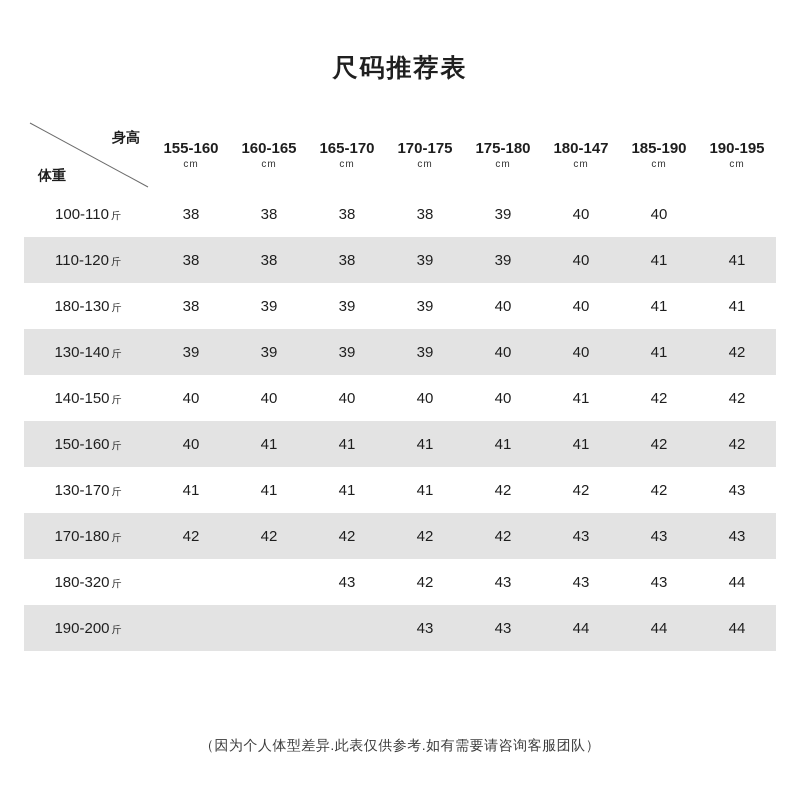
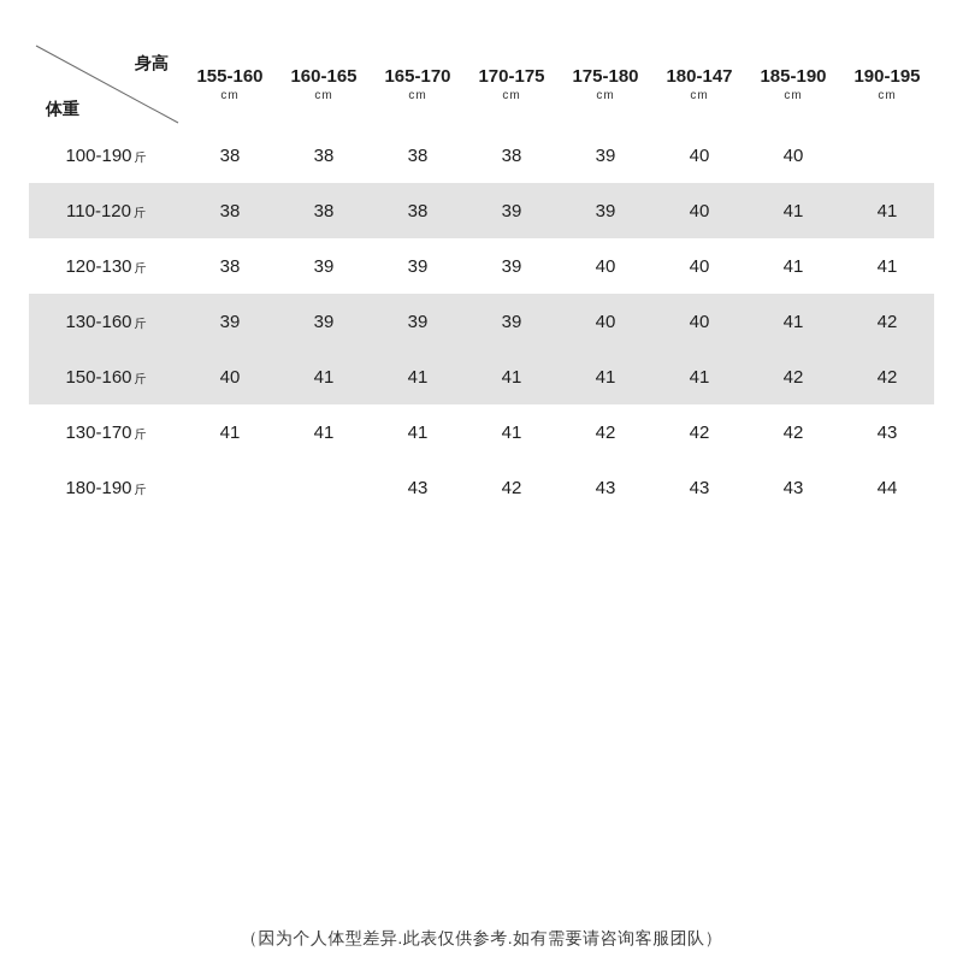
- 尺码推荐表
  身高 体重	155-160 cm	160-165 cm	165-170 cm	170-175 cm	175-180 cm	180-147 cm	185-190 cm	190-195 cm
- 100-110 斤	38	38	38	38	39	40	40
+ 100-190 斤	38	38	38	38	39	40	40
  110-120 斤	38	38	38	39	39	40	41	41
- 180-130 斤	38	39	39	39	40	40	41	41
+ 120-130 斤	38	39	39	39	40	40	41	41
- 130-140 斤	39	39	39	39	40	40	41	42
+ 130-160 斤	39	39	39	39	40	40	41	42
- 140-150 斤	40	40	40	40	40	41	42	42
  150-160 斤	40	41	41	41	41	41	42	42
  130-170 斤	41	41	41	41	42	42	42	43
- 170-180 斤	42	42	42	42	42	43	43	43
- 180-320 斤			43	42	43	43	43	44
+ 180-190 斤			43	42	43	43	43	44
- 190-200 斤				43	43	44	44	44
  （因为个人体型差异.此表仅供参考.如有需要请咨询客服团队）
